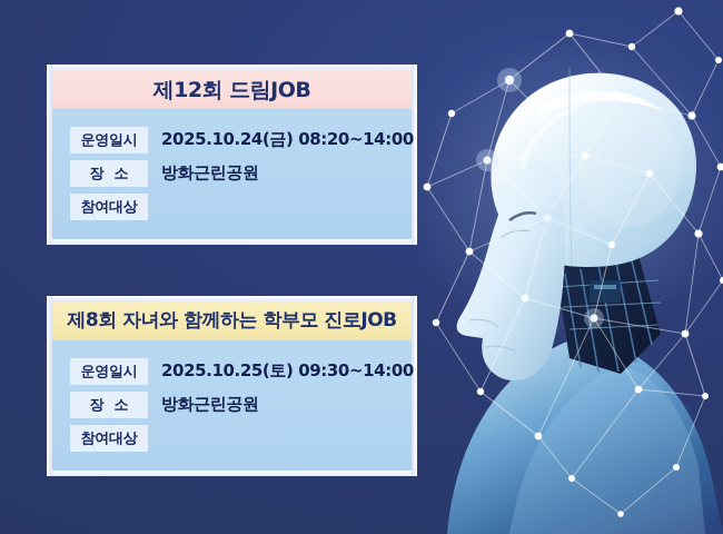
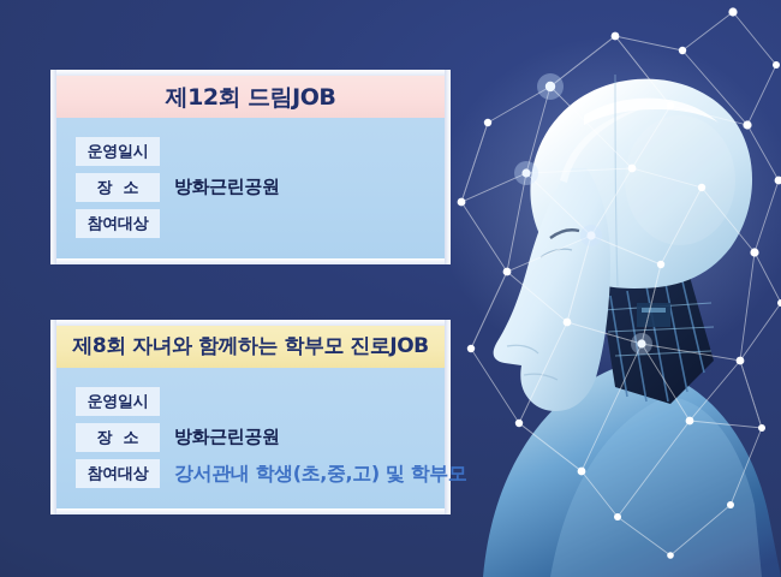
  제12회 드림JOB
  운영일시
- 2025.10.24(금) 08:20~14:00
  장소
  방화근린공원
  참여대상
  제8회 자녀와 함께하는 학부모 진로JOB
  운영일시
- 2025.10.25(토) 09:30~14:00
  장소
  방화근린공원
  참여대상
+ 강서관내 학생(초,중,고) 및 학부모
